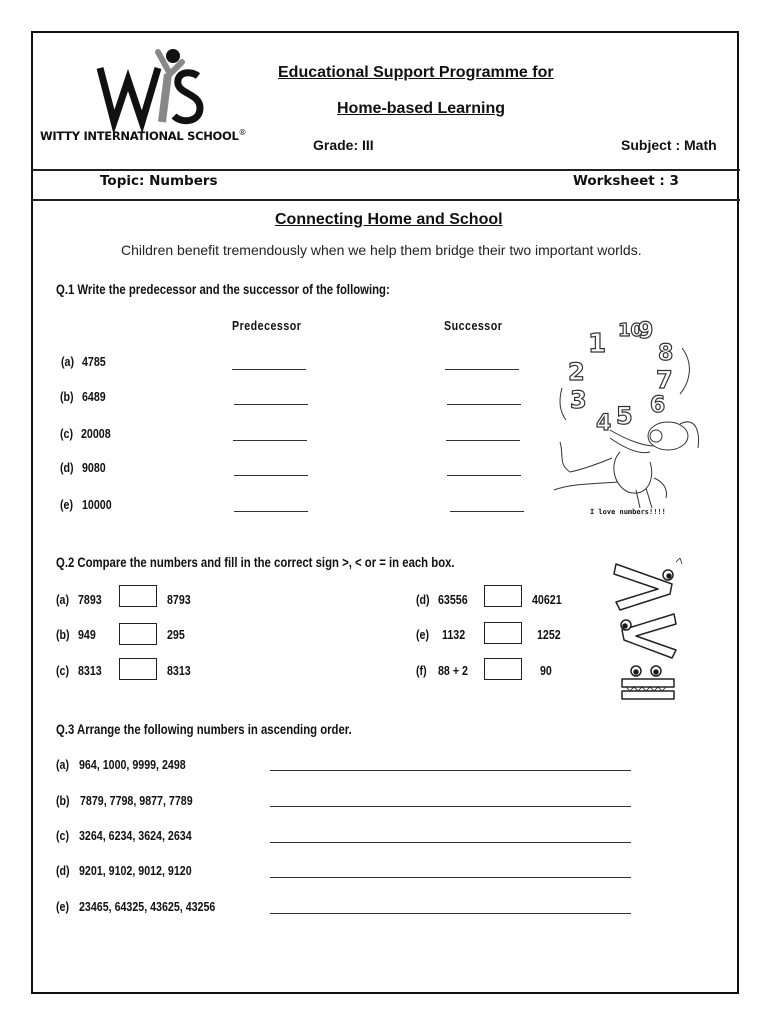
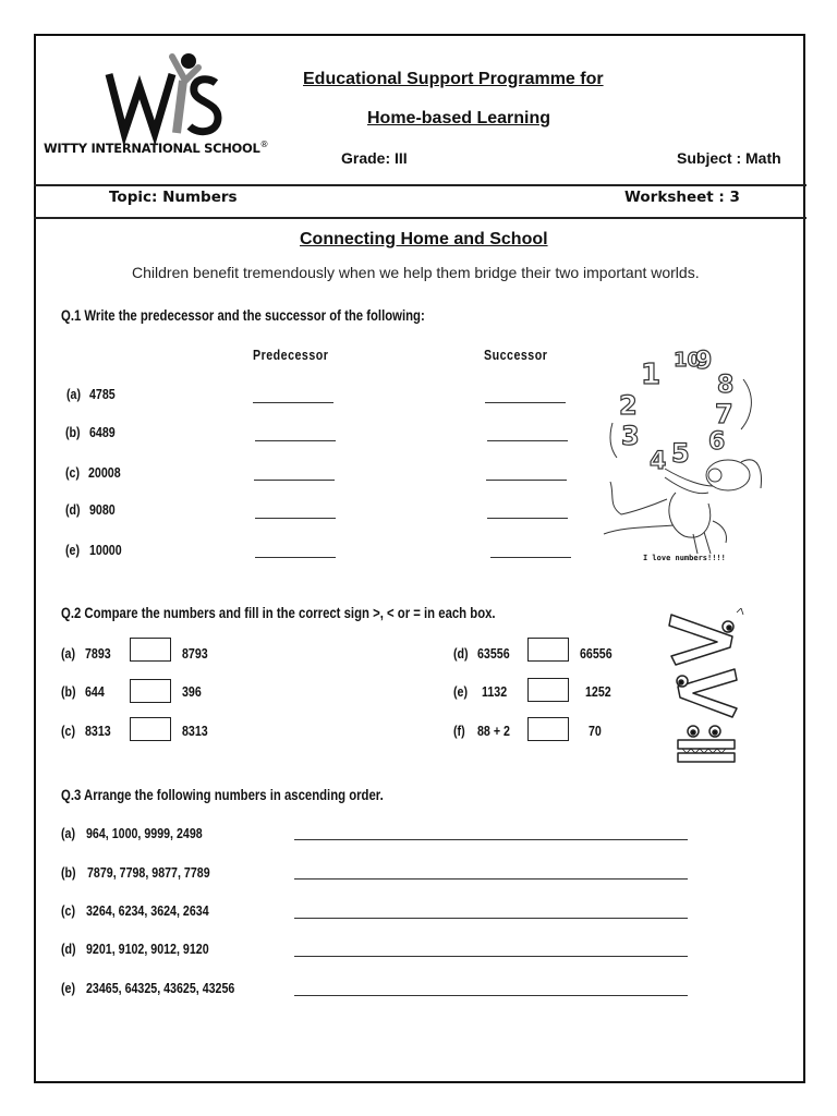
  WITTY INTERNATIONAL SCHOOL®
  Educational Support Programme for
  Home-based Learning
  Grade: III
  Subject : Math
  Topic: Numbers
  Worksheet : 3
  Connecting Home and School
  Children benefit tremendously when we help them bridge their two important worlds.
  Q.1 Write the predecessor and the successor of the following:
  Predecessor
  Successor
  (a)
  4785
  (b)
  6489
  (c)
  20008
  (d)
  9080
  (e)
  10000
  1
  10
  9
  8
  2
  3
  7
  6
  4
  5
  I love numbers!!!!
  Q.2 Compare the numbers and fill in the correct sign >, < or = in each box.
  (a)
  7893
  8793
  (b)
- 949
+ 644
- 295
+ 396
  (c)
  8313
  8313
  (d)
  63556
- 40621
+ 66556
  (e)
  1132
  1252
  (f)
  88 + 2
- 90
+ 70
  Q.3 Arrange the following numbers in ascending order.
  (a)
  964, 1000, 9999, 2498
  (b)
  7879, 7798, 9877, 7789
  (c)
  3264, 6234, 3624, 2634
  (d)
  9201, 9102, 9012, 9120
  (e)
  23465, 64325, 43625, 43256
